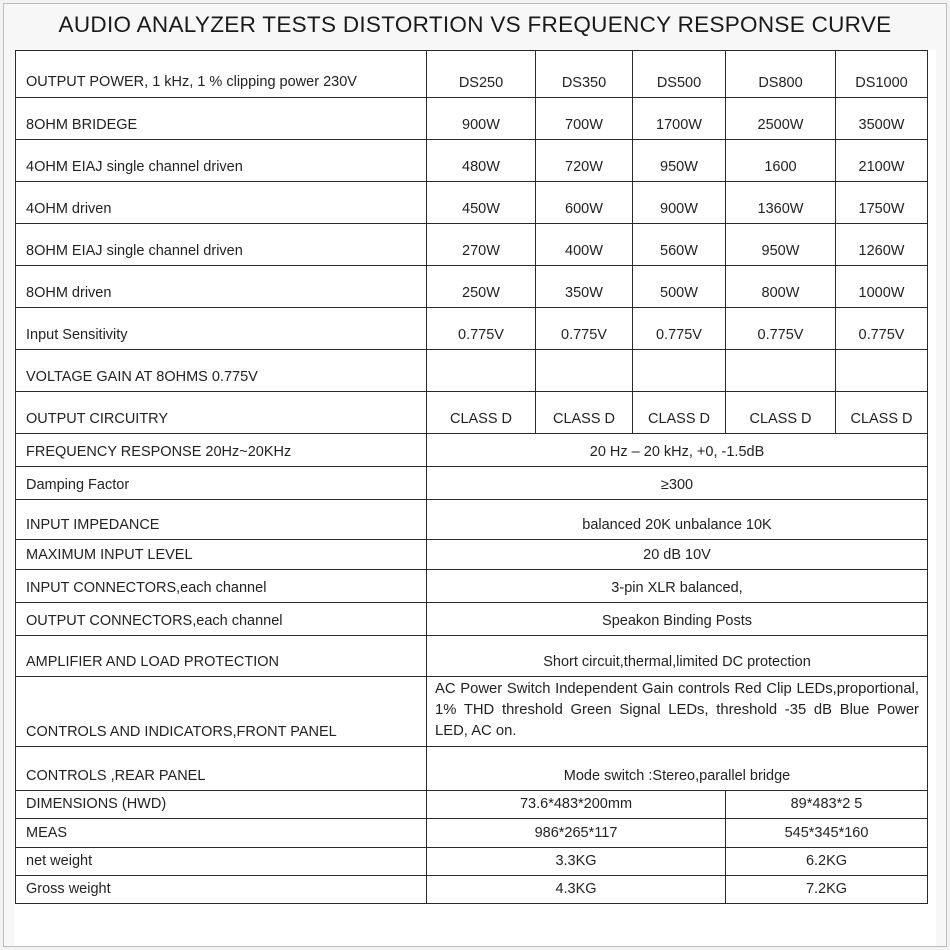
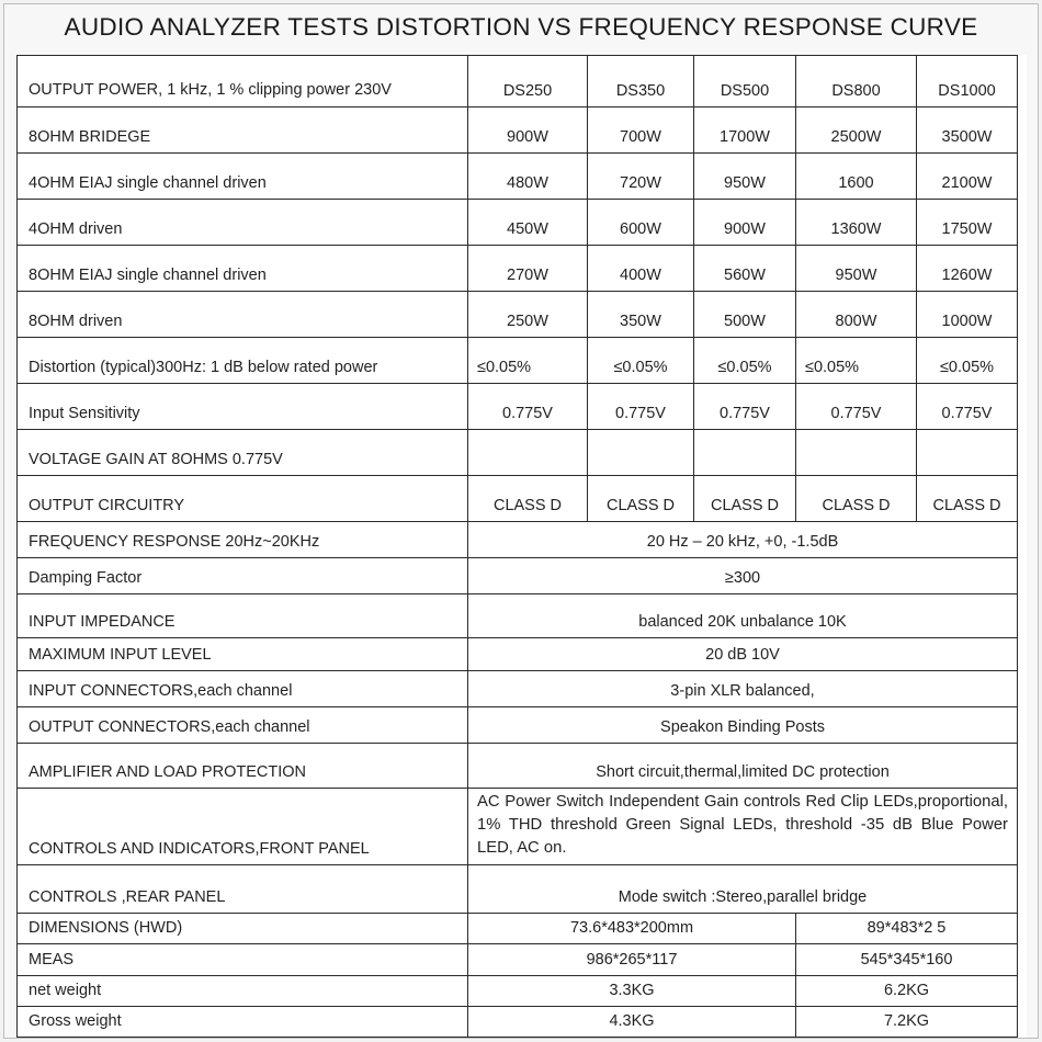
  AUDIO ANALYZER TESTS DISTORTION VS FREQUENCY RESPONSE CURVE
  OUTPUT POWER, 1 kHz, 1 % clipping power 230V	DS250	DS350	DS500	DS800	DS1000
  8OHM BRIDEGE	900W	700W	1700W	2500W	3500W
  4OHM EIAJ single channel driven	480W	720W	950W	1600	2100W
  4OHM driven	450W	600W	900W	1360W	1750W
  8OHM EIAJ single channel driven	270W	400W	560W	950W	1260W
  8OHM driven	250W	350W	500W	800W	1000W
+ Distortion (typical)300Hz: 1 dB below rated power	≤0.05%	≤0.05%	≤0.05%	≤0.05%	≤0.05%
  Input Sensitivity	0.775V	0.775V	0.775V	0.775V	0.775V
  VOLTAGE GAIN AT 8OHMS 0.775V
  OUTPUT CIRCUITRY	CLASS D	CLASS D	CLASS D	CLASS D	CLASS D
  FREQUENCY RESPONSE 20Hz~20KHz	20 Hz – 20 kHz, +0, -1.5dB
  Damping Factor	≥300
  INPUT IMPEDANCE	balanced 20K unbalance 10K
  MAXIMUM INPUT LEVEL	20 dB 10V
  INPUT CONNECTORS,each channel	3-pin XLR balanced,
  OUTPUT CONNECTORS,each channel	Speakon Binding Posts
  AMPLIFIER AND LOAD PROTECTION	Short circuit,thermal,limited DC protection
  CONTROLS AND INDICATORS,FRONT PANEL	AC Power Switch Independent Gain controls Red Clip LEDs,proportional, 1% THD threshold Green Signal LEDs, threshold -35 dB Blue Power LED, AC on.
  CONTROLS ,REAR PANEL	Mode switch :Stereo,parallel bridge
  DIMENSIONS (HWD)	73.6*483*200mm	89*483*2 5
  MEAS	986*265*117	545*345*160
  net weight	3.3KG	6.2KG
  Gross weight	4.3KG	7.2KG
